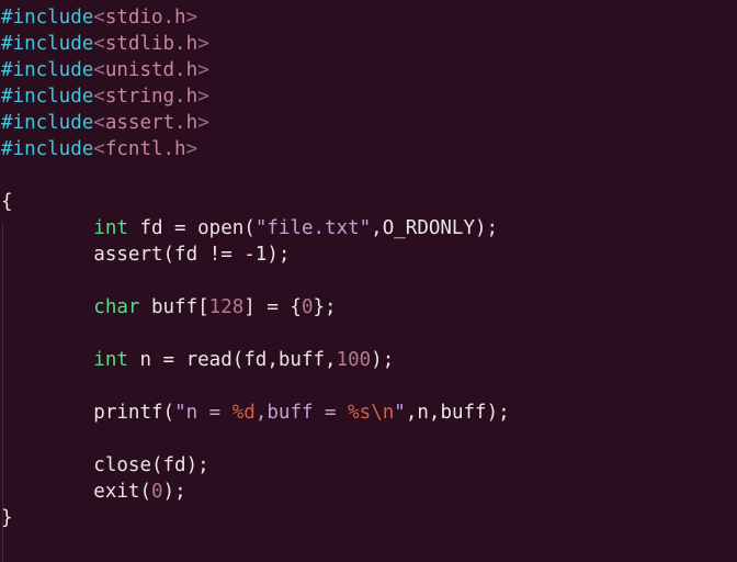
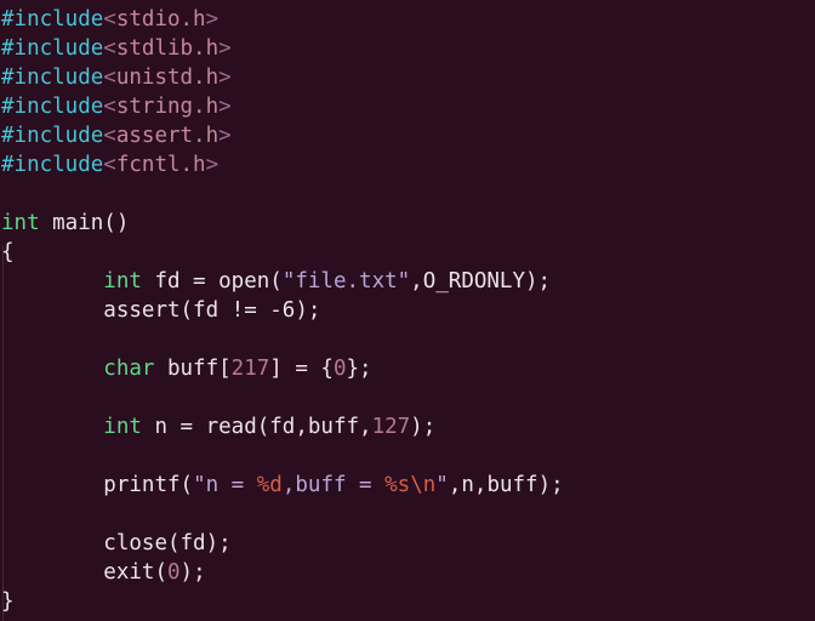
  #include<stdio.h>
  #include<stdlib.h>
  #include<unistd.h>
  #include<string.h>
  #include<assert.h>
  #include<fcntl.h>
+ int main()
  {
  int fd = open("file.txt",O_RDONLY);
- assert(fd != -1);
+ assert(fd != -6);
- char buff[128] = {0};
+ char buff[217] = {0};
- int n = read(fd,buff,100);
+ int n = read(fd,buff,127);
  printf("n = %d,buff = %s\n",n,buff);
  close(fd);
  exit(0);
  }
